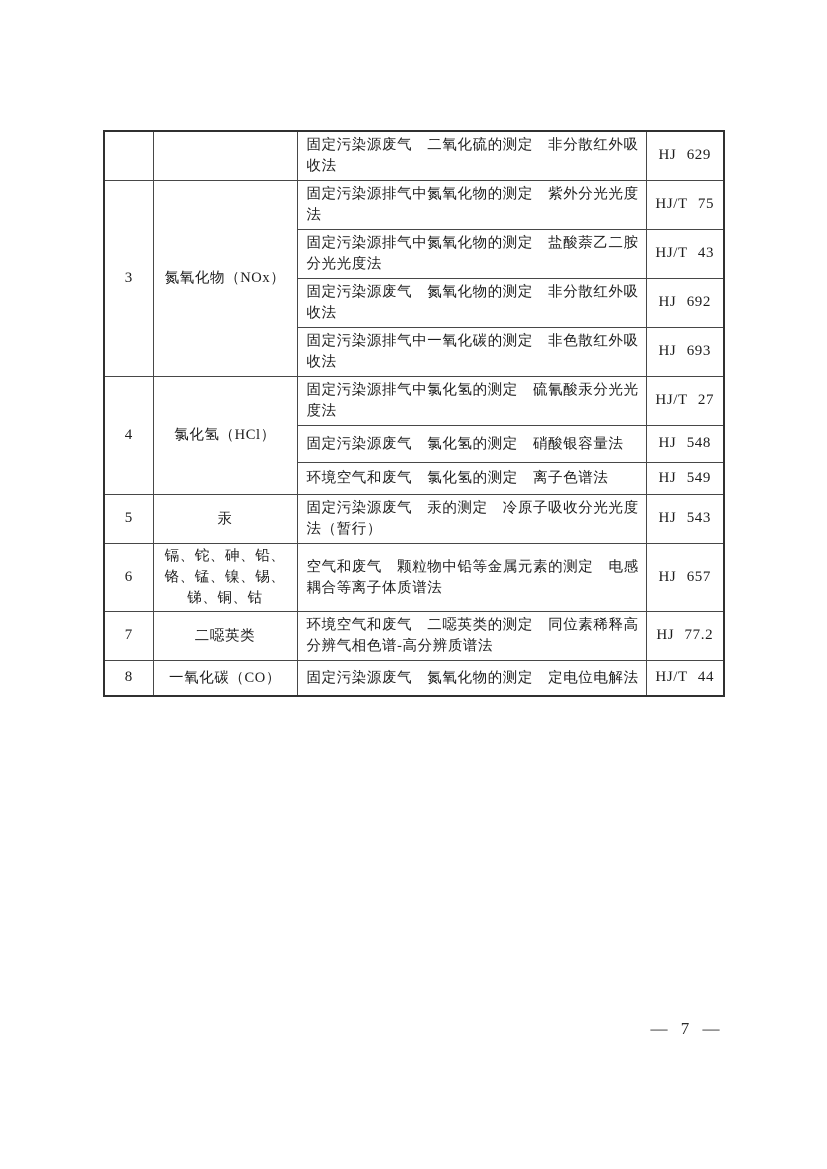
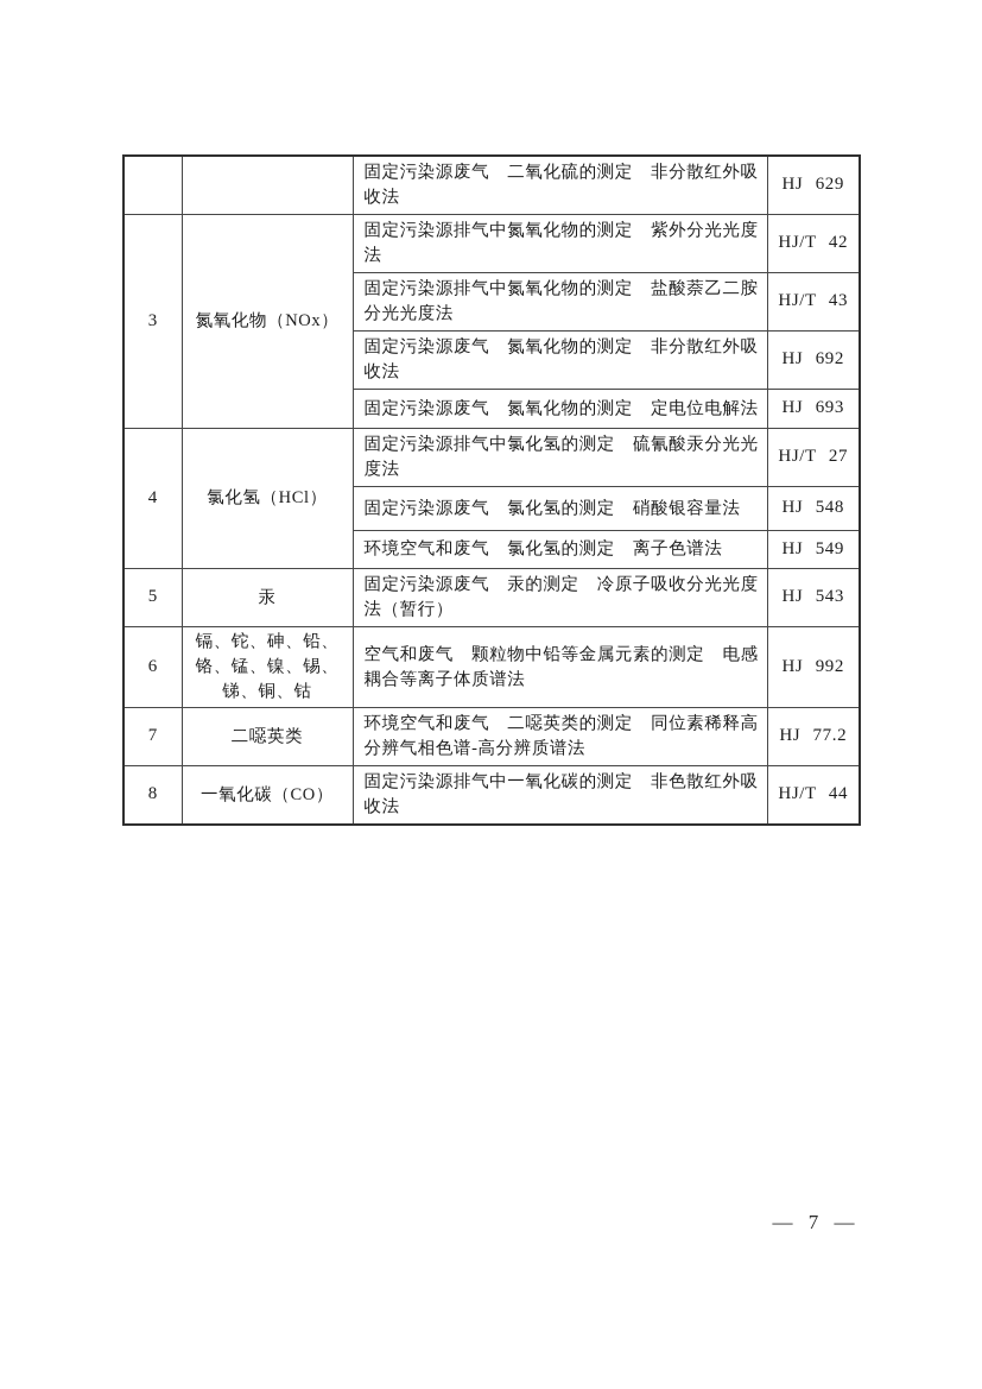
  		固定污染源废气 二氧化硫的测定 非分散红外吸收法	HJ 629
- 3	氮氧化物（NOx）	固定污染源排气中氮氧化物的测定 紫外分光光度法	HJ/T 75
+ 3	氮氧化物（NOx）	固定污染源排气中氮氧化物的测定 紫外分光光度法	HJ/T 42
  固定污染源排气中氮氧化物的测定 盐酸萘乙二胺分光光度法	HJ/T 43
  固定污染源废气 氮氧化物的测定 非分散红外吸收法	HJ 692
- 固定污染源排气中一氧化碳的测定 非色散红外吸收法	HJ 693
+ 固定污染源废气 氮氧化物的测定 定电位电解法	HJ 693
  4	氯化氢（HCl）	固定污染源排气中氯化氢的测定 硫氰酸汞分光光度法	HJ/T 27
  固定污染源废气 氯化氢的测定 硝酸银容量法	HJ 548
  环境空气和废气 氯化氢的测定 离子色谱法	HJ 549
  5	汞	固定污染源废气 汞的测定 冷原子吸收分光光度法（暂行）	HJ 543
- 6	镉、铊、砷、铅、铬、锰、镍、锡、锑、铜、钴	空气和废气 颗粒物中铅等金属元素的测定 电感耦合等离子体质谱法	HJ 657
+ 6	镉、铊、砷、铅、铬、锰、镍、锡、锑、铜、钴	空气和废气 颗粒物中铅等金属元素的测定 电感耦合等离子体质谱法	HJ 992
  7	二噁英类	环境空气和废气 二噁英类的测定 同位素稀释高分辨气相色谱-高分辨质谱法	HJ 77.2
- 8	一氧化碳（CO）	固定污染源废气 氮氧化物的测定 定电位电解法	HJ/T 44
+ 8	一氧化碳（CO）	固定污染源排气中一氧化碳的测定 非色散红外吸收法	HJ/T 44
  — 7 —
